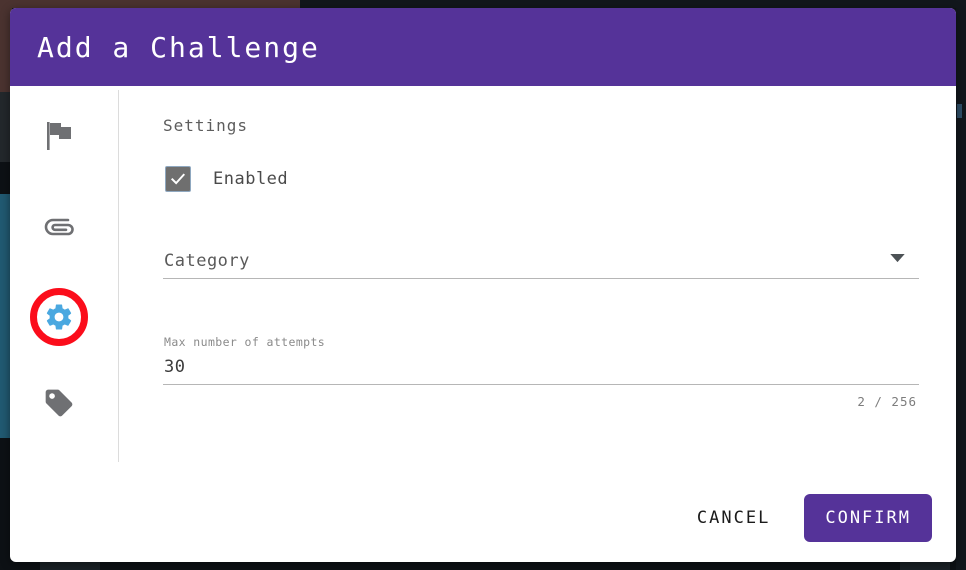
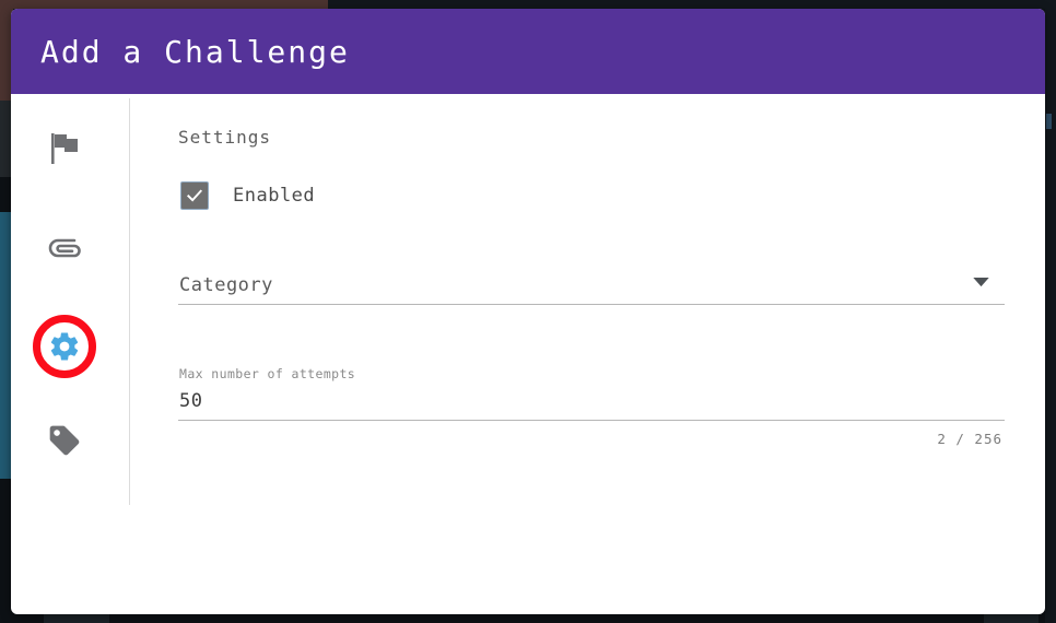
  Add a Challenge
  Settings
  Enabled
  Category
  Max number of attempts
- 30
+ 50
  2 / 256
- CANCEL
- CONFIRM
